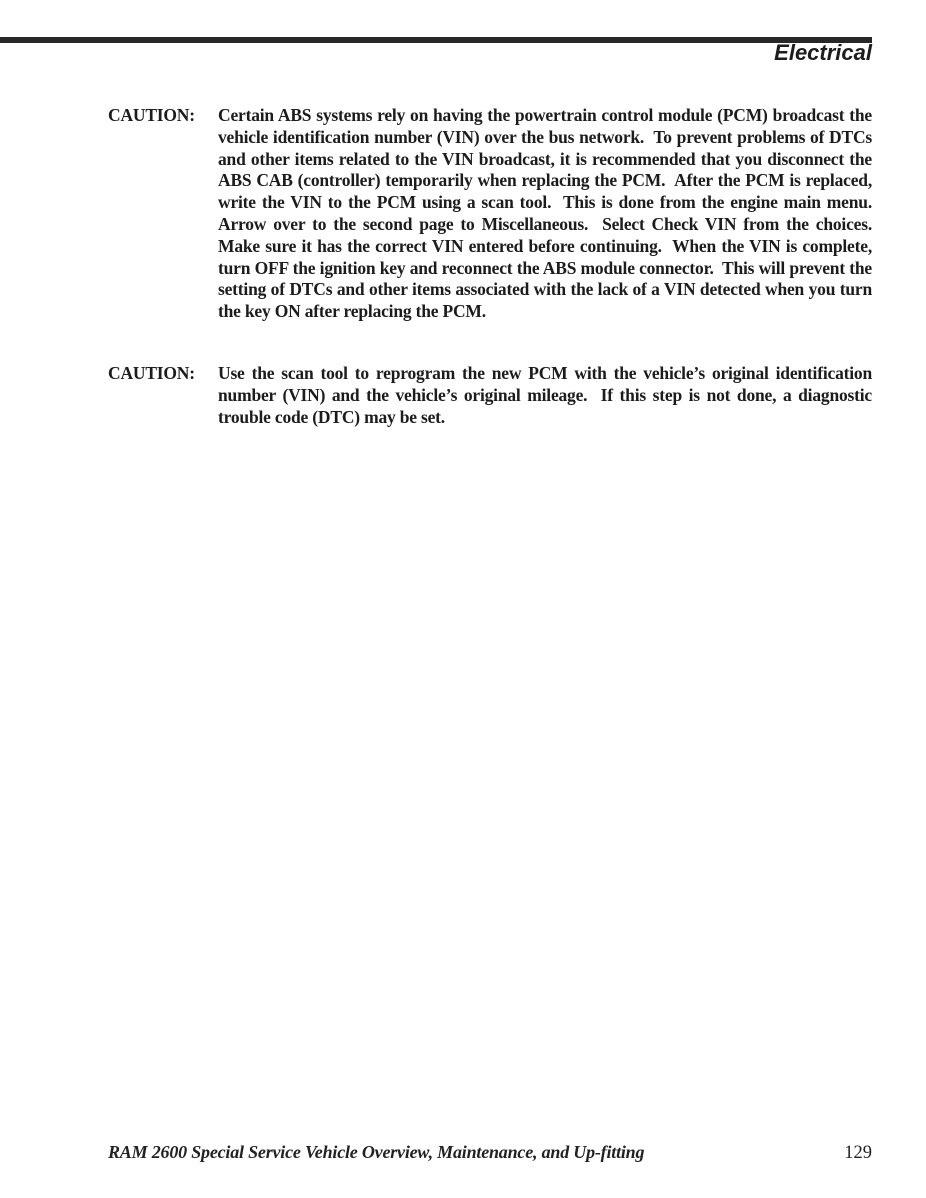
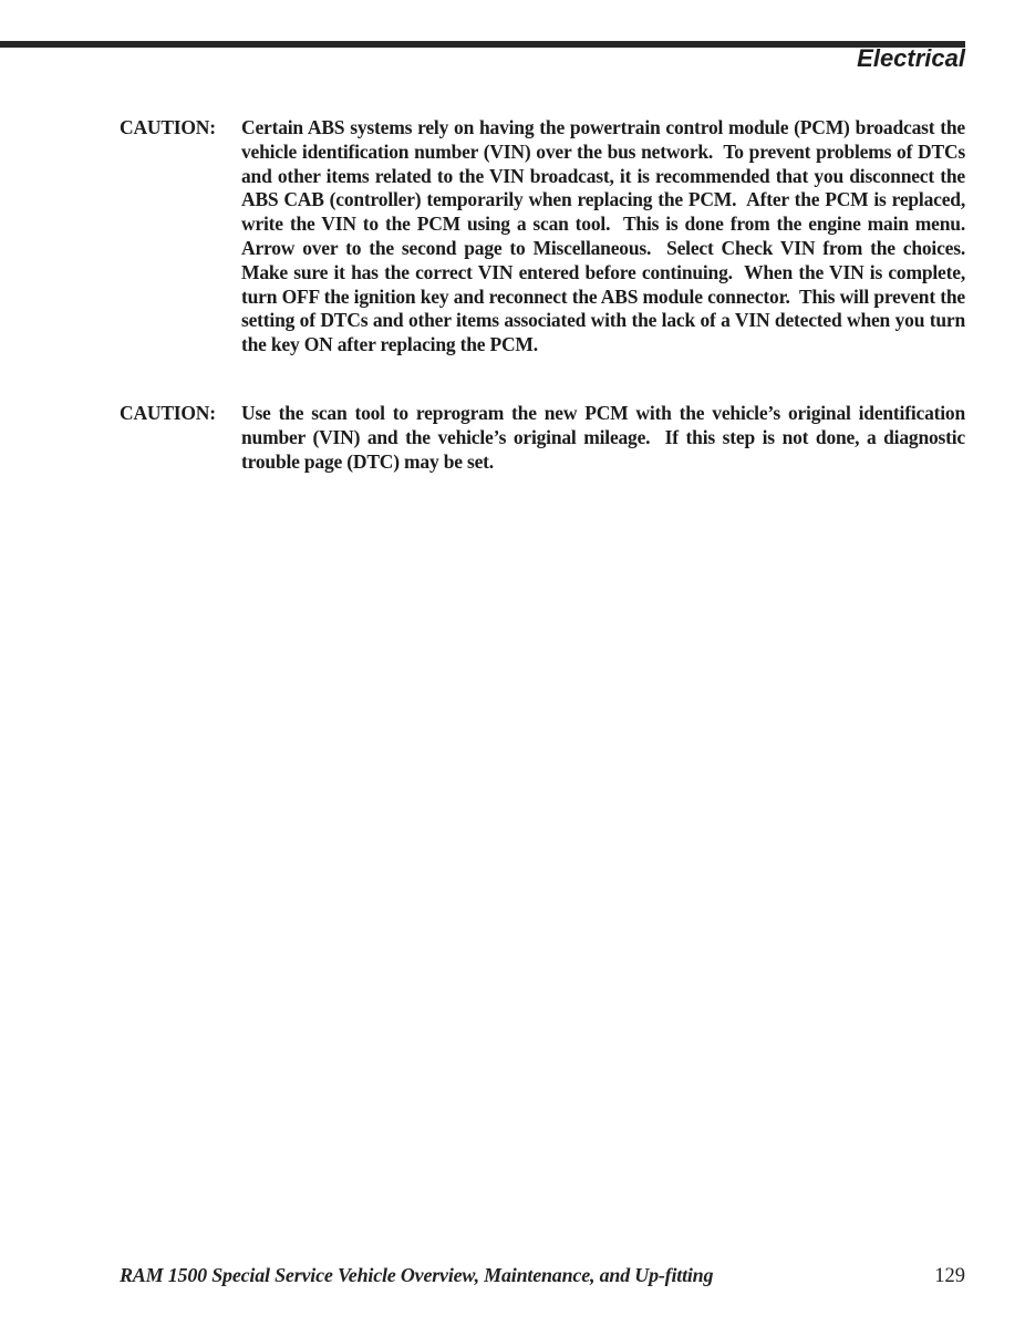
  Electrical
  CAUTION:
  Certain ABS systems rely on having the powertrain control module (PCM) broadcast the vehicle identification number (VIN) over the bus network. To prevent problems of DTCs and other items related to the VIN broadcast, it is recommended that you disconnect the ABS CAB (controller) temporarily when replacing the PCM. After the PCM is replaced, write the VIN to the PCM using a scan tool. This is done from the engine main menu. Arrow over to the second page to Miscellaneous. Select Check VIN from the choices. Make sure it has the correct VIN entered before continuing. When the VIN is complete, turn OFF the ignition key and reconnect the ABS module connector. This will prevent the setting of DTCs and other items associated with the lack of a VIN detected when you turn the key ON after replacing the PCM.
  CAUTION:
- Use the scan tool to reprogram the new PCM with the vehicle’s original identification number (VIN) and the vehicle’s original mileage. If this step is not done, a diagnostic trouble code (DTC) may be set.
+ Use the scan tool to reprogram the new PCM with the vehicle’s original identification number (VIN) and the vehicle’s original mileage. If this step is not done, a diagnostic trouble page (DTC) may be set.
- RAM 2600 Special Service Vehicle Overview, Maintenance, and Up-fitting
+ RAM 1500 Special Service Vehicle Overview, Maintenance, and Up-fitting
  129
